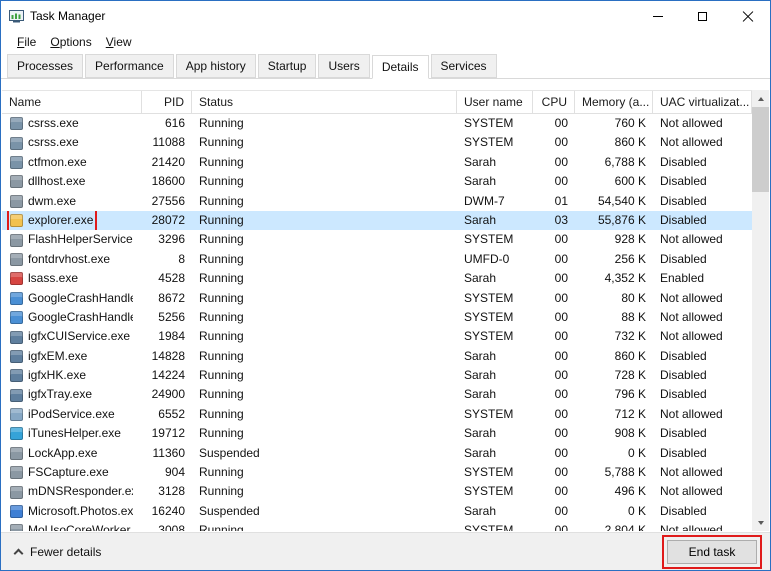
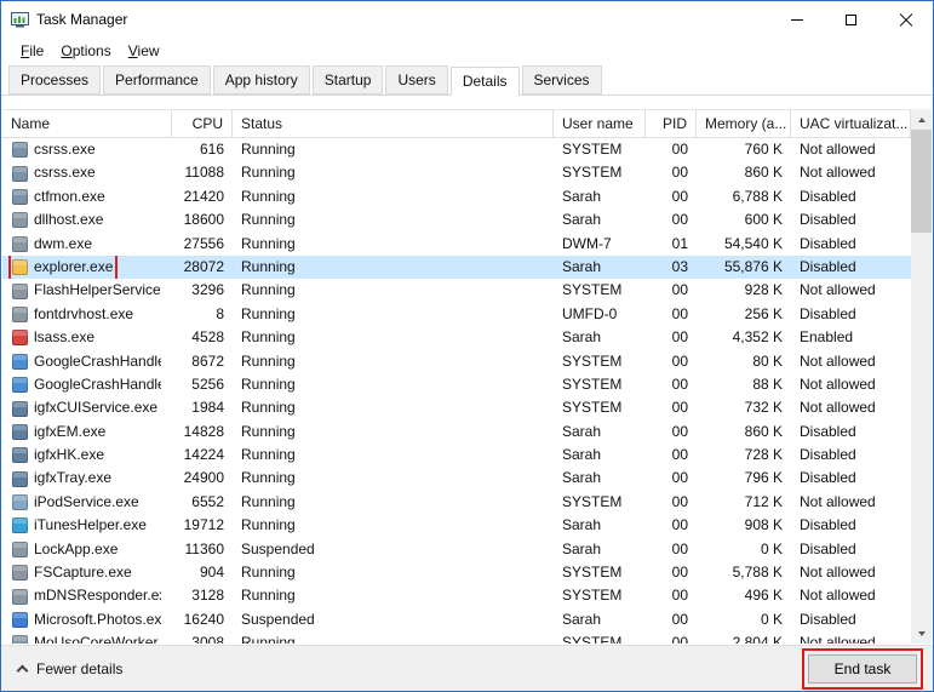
  Task Manager
  File
  Options
  View
  Processes
  Performance
  App history
  Startup
  Users
  Details
  Services
  Name
- PID
+ CPU
  Status
  User name
- CPU
+ PID
  Memory (a...
  UAC virtualizat...
  csrss.exe
  616
  Running
  SYSTEM
  00
  760 K
  Not allowed
  csrss.exe
  11088
  Running
  SYSTEM
  00
  860 K
  Not allowed
  ctfmon.exe
  21420
  Running
  Sarah
  00
  6,788 K
  Disabled
  dllhost.exe
  18600
  Running
  Sarah
  00
  600 K
  Disabled
  dwm.exe
  27556
  Running
  DWM-7
  01
  54,540 K
  Disabled
  explorer.exe
  28072
  Running
  Sarah
  03
  55,876 K
  Disabled
  FlashHelperService
  3296
  Running
  SYSTEM
  00
  928 K
  Not allowed
  fontdrvhost.exe
  8
  Running
  UMFD-0
  00
  256 K
  Disabled
  lsass.exe
  4528
  Running
  Sarah
  00
  4,352 K
  Enabled
  GoogleCrashHandl
  8672
  Running
  SYSTEM
  00
  80 K
  Not allowed
  GoogleCrashHandl
  5256
  Running
  SYSTEM
  00
  88 K
  Not allowed
  igfxCUIService.exe
  1984
  Running
  SYSTEM
  00
  732 K
  Not allowed
  igfxEM.exe
  14828
  Running
  Sarah
  00
  860 K
  Disabled
  igfxHK.exe
  14224
  Running
  Sarah
  00
  728 K
  Disabled
  igfxTray.exe
  24900
  Running
  Sarah
  00
  796 K
  Disabled
  iPodService.exe
  6552
  Running
  SYSTEM
  00
  712 K
  Not allowed
  iTunesHelper.exe
  19712
  Running
  Sarah
  00
  908 K
  Disabled
  LockApp.exe
  11360
  Suspended
  Sarah
  00
  0 K
  Disabled
  FSCapture.exe
  904
  Running
  SYSTEM
  00
  5,788 K
  Not allowed
  mDNSResponder.e
  3128
  Running
  SYSTEM
  00
  496 K
  Not allowed
  Microsoft.Photos.ex
  16240
  Suspended
  Sarah
  00
  0 K
  Disabled
  MoUsoCoreWorker.
  3008
  Running
  SYSTEM
  00
  2,804 K
  Not allowed
  Fewer details
  End task
